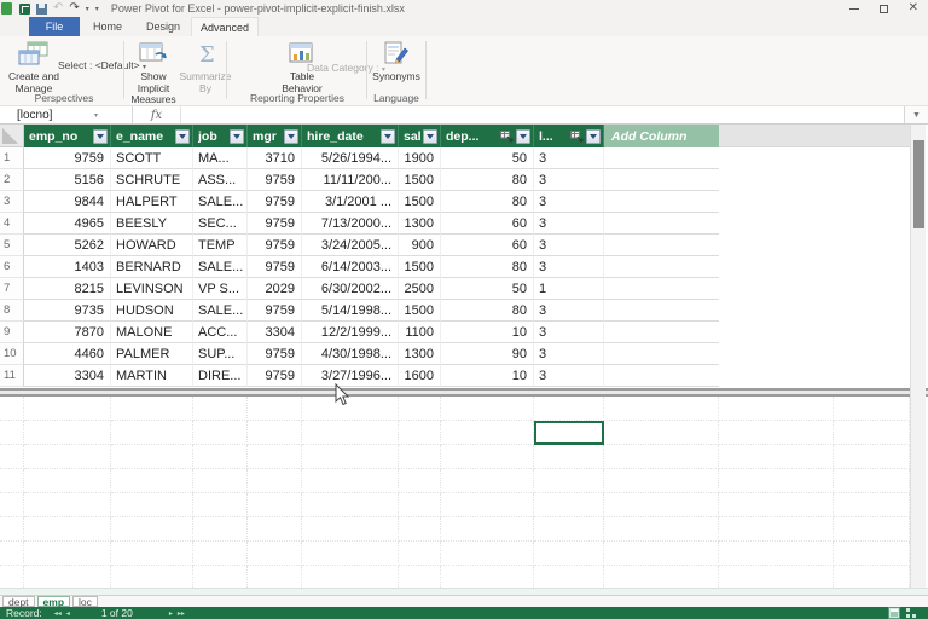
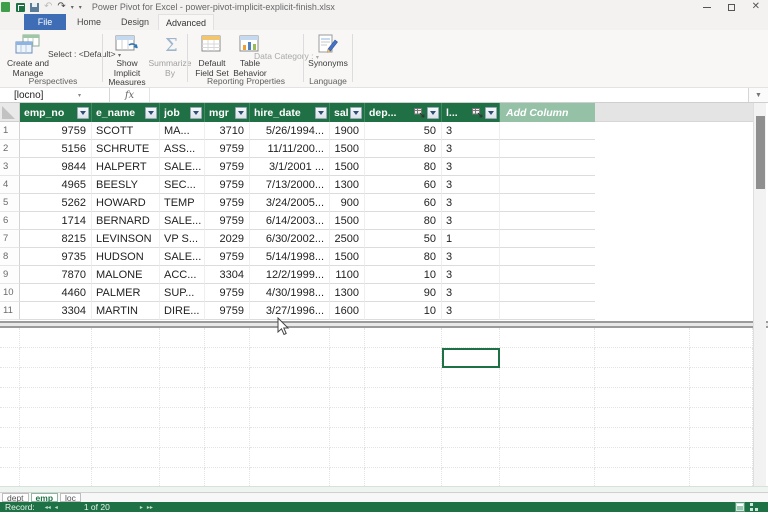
  ↶
  ↷
  Power Pivot for Excel - power-pivot-implicit-explicit-finish.xlsx
  ✕
  File
  Home
  Design
  Advanced
  Create and Manage
  Select : <Default>
  Perspectives
  Show Implicit Measures
  Σ
  Summarize By
+ Default Field Set
  Table Behavior
  Data Categoy :
  Reporting Properties
  Synonyms
  Language
  [locno]
  fx
  emp_no
  e_name
  job
  mgr
  hire_date
  sal
  dep...
  l...
  Add Column
  1
  9759
  SCOTT
  MA...
  3710
  5/26/1994...
  1900
  50
  3
  2
  5156
  SCHRUTE
  ASS...
  9759
  11/11/200...
  1500
  80
  3
  3
  9844
  HALPERT
  SALE...
  9759
  3/1/2001 ...
  1500
  80
  3
  4
  4965
  BEESLY
  SEC...
  9759
  7/13/2000...
  1300
  60
  3
  5
  5262
  HOWARD
  TEMP
  9759
  3/24/2005...
  900
  60
  3
  6
- 1403
+ 1714
  BERNARD
  SALE...
  9759
  6/14/2003...
  1500
  80
  3
  7
  8215
  LEVINSON
  VP S...
  2029
  6/30/2002...
  2500
  50
  1
  8
  9735
  HUDSON
  SALE...
  9759
  5/14/1998...
  1500
  80
  3
  9
  7870
  MALONE
  ACC...
  3304
  12/2/1999...
  1100
  10
  3
  10
  4460
  PALMER
  SUP...
  9759
  4/30/1998...
  1300
  90
  3
  11
  3304
  MARTIN
  DIRE...
  9759
  3/27/1996...
  1600
  10
  3
  dept
  emp
  loc
  Record:
  1 of 20
